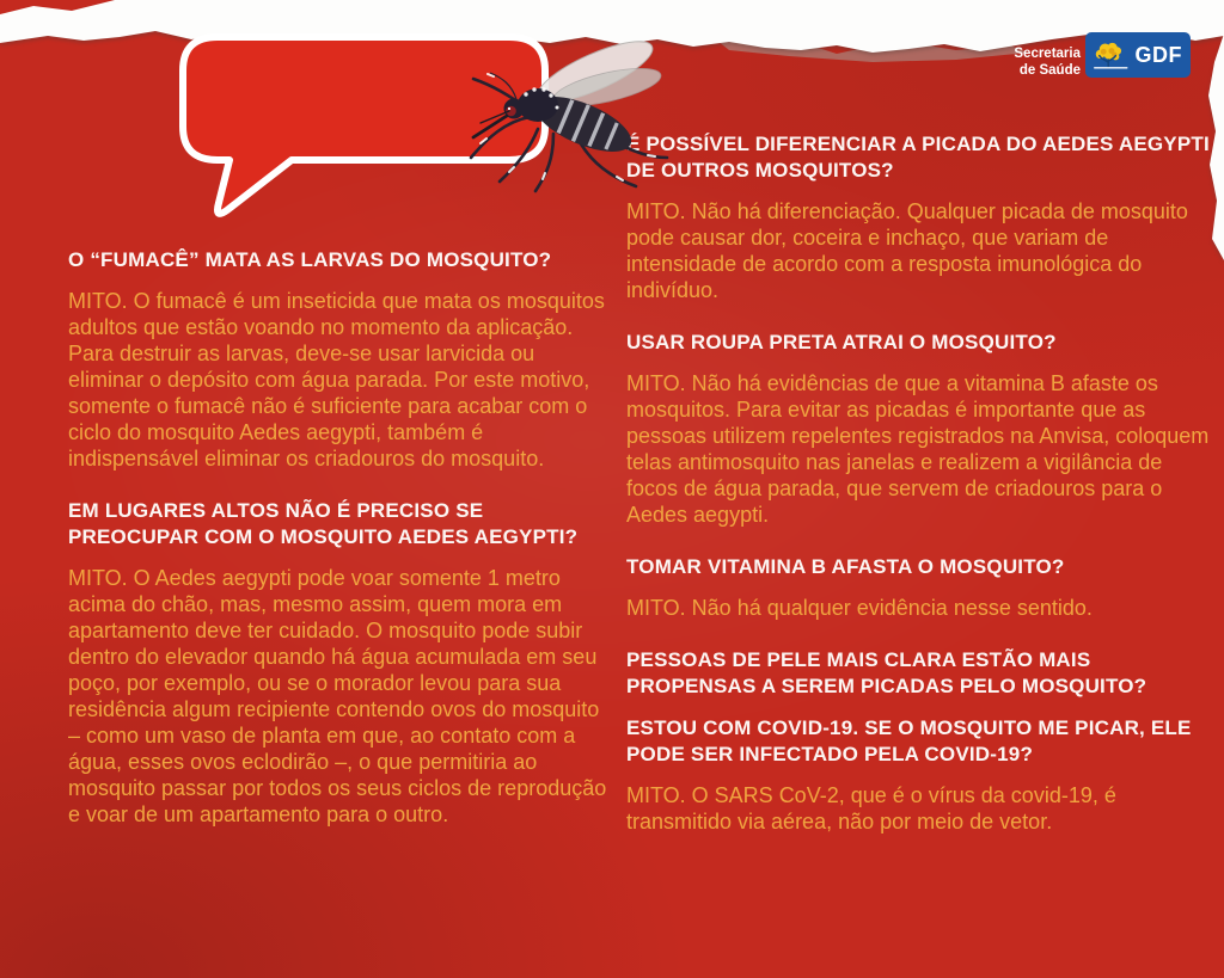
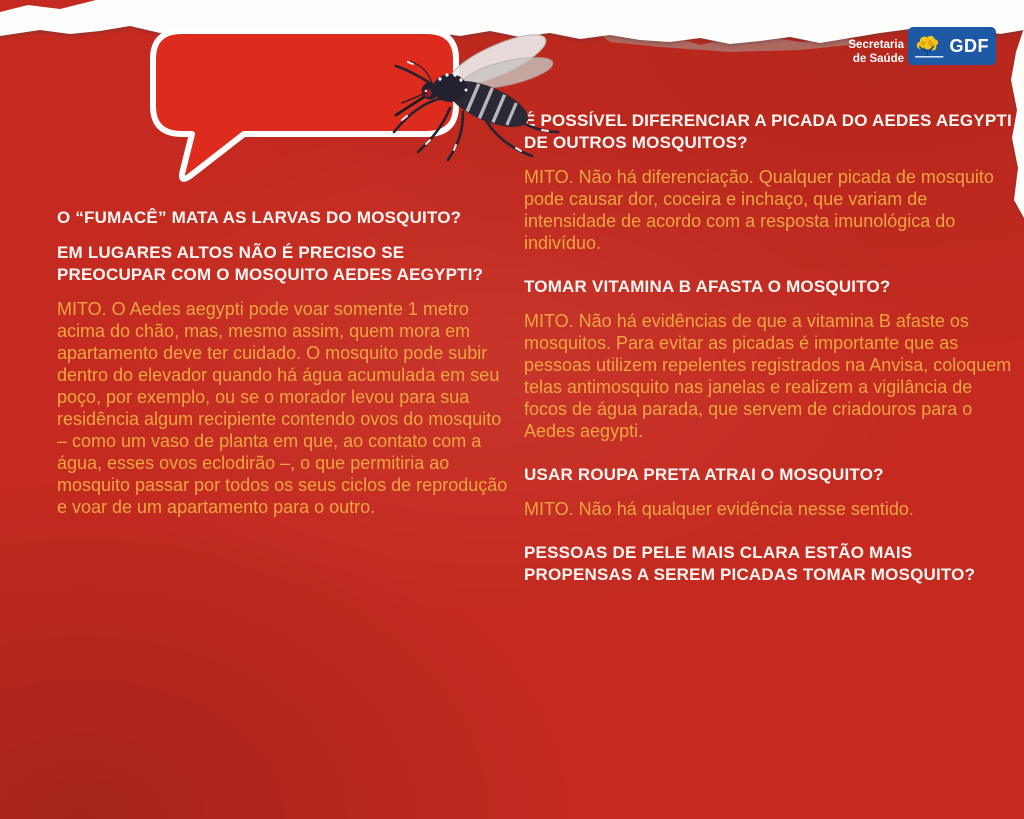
  Secretaria
  de Saúde
  GDF
  O “FUMACÊ” MATA AS LARVAS DO MOSQUITO?
- MITO. O fumacê é um inseticida que mata os mosquitos adultos que estão voando no momento da aplicação. Para destruir as larvas, deve-se usar larvicida ou eliminar o depósito com água parada. Por este motivo, somente o fumacê não é suficiente para acabar com o ciclo do mosquito Aedes aegypti, também é indispensável eliminar os criadouros do mosquito.
  EM LUGARES ALTOS NÃO É PRECISO SE PREOCUPAR COM O MOSQUITO AEDES AEGYPTI?
  MITO. O Aedes aegypti pode voar somente 1 metro acima do chão, mas, mesmo assim, quem mora em apartamento deve ter cuidado. O mosquito pode subir dentro do elevador quando há água acumulada em seu poço, por exemplo, ou se o morador levou para sua residência algum recipiente contendo ovos do mosquito – como um vaso de planta em que, ao contato com a água, esses ovos eclodirão –, o que permitiria ao mosquito passar por todos os seus ciclos de reprodução e voar de um apartamento para o outro.
  É POSSÍVEL DIFERENCIAR A PICADA DO AEDES AEGYPTI DE OUTROS MOSQUITOS?
  MITO. Não há diferenciação. Qualquer picada de mosquito pode causar dor, coceira e inchaço, que variam de intensidade de acordo com a resposta imunológica do indivíduo.
- USAR ROUPA PRETA ATRAI O MOSQUITO?
+ TOMAR VITAMINA B AFASTA O MOSQUITO?
  MITO. Não há evidências de que a vitamina B afaste os mosquitos. Para evitar as picadas é importante que as pessoas utilizem repelentes registrados na Anvisa, coloquem telas antimosquito nas janelas e realizem a vigilância de focos de água parada, que servem de criadouros para o Aedes aegypti.
- TOMAR VITAMINA B AFASTA O MOSQUITO?
+ USAR ROUPA PRETA ATRAI O MOSQUITO?
  MITO. Não há qualquer evidência nesse sentido.
- PESSOAS DE PELE MAIS CLARA ESTÃO MAIS PROPENSAS A SEREM PICADAS PELO MOSQUITO?
+ PESSOAS DE PELE MAIS CLARA ESTÃO MAIS PROPENSAS A SEREM PICADAS TOMAR MOSQUITO?
- ESTOU COM COVID-19. SE O MOSQUITO ME PICAR, ELE PODE SER INFECTADO PELA COVID-19?
- MITO. O SARS CoV-2, que é o vírus da covid-19, é transmitido via aérea, não por meio de vetor.
